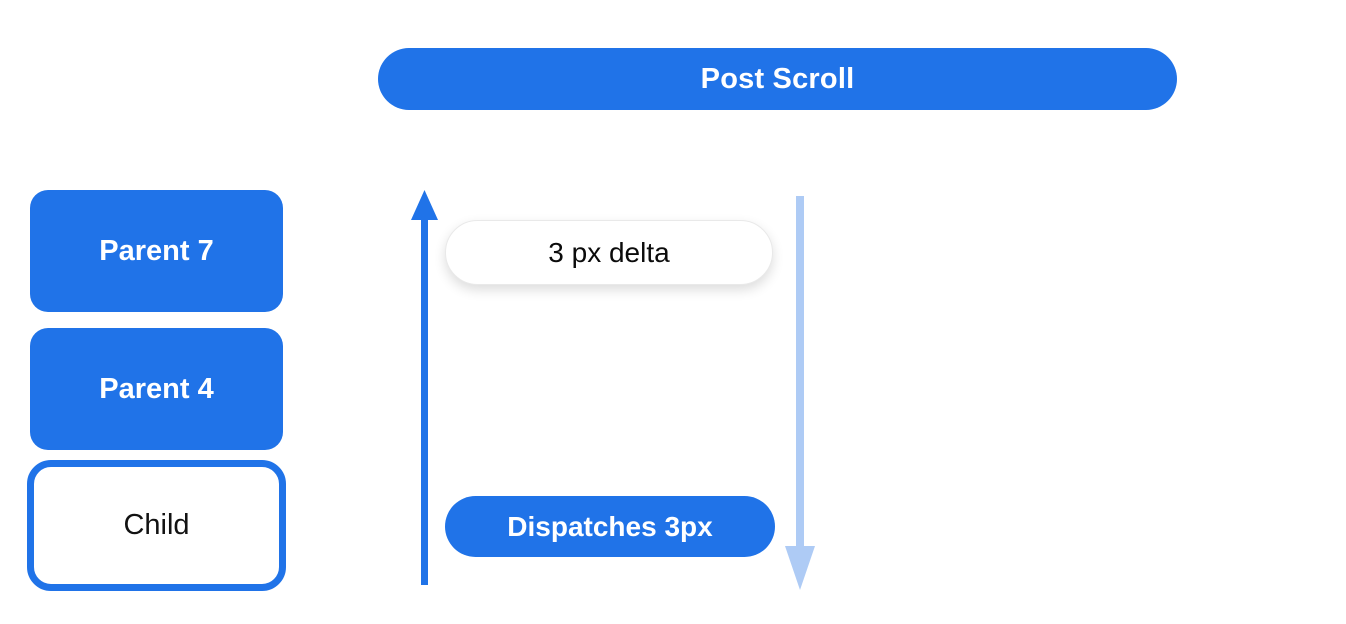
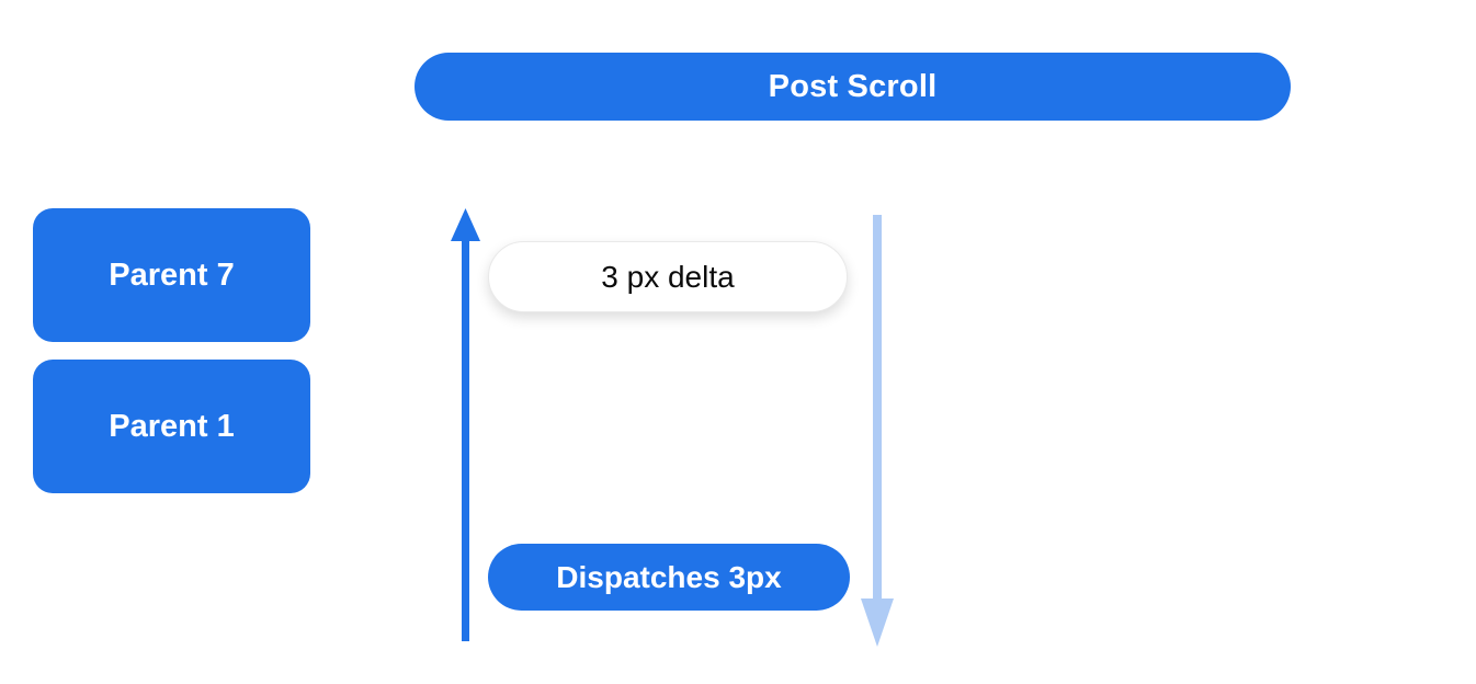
  Post Scroll
  Parent 7
- Parent 4
+ Parent 1
- Child
  3 px delta
  Dispatches 3px
